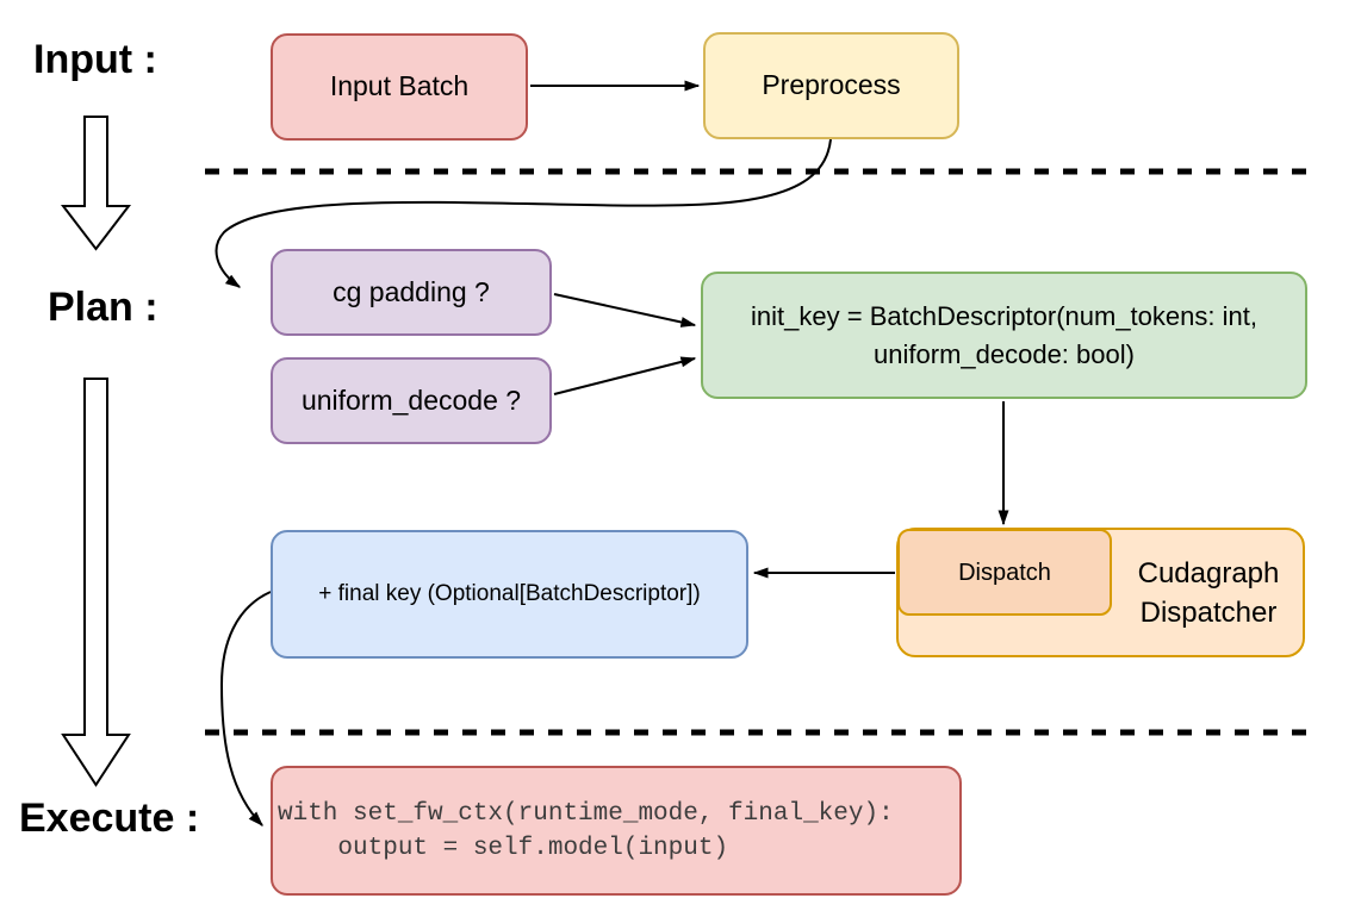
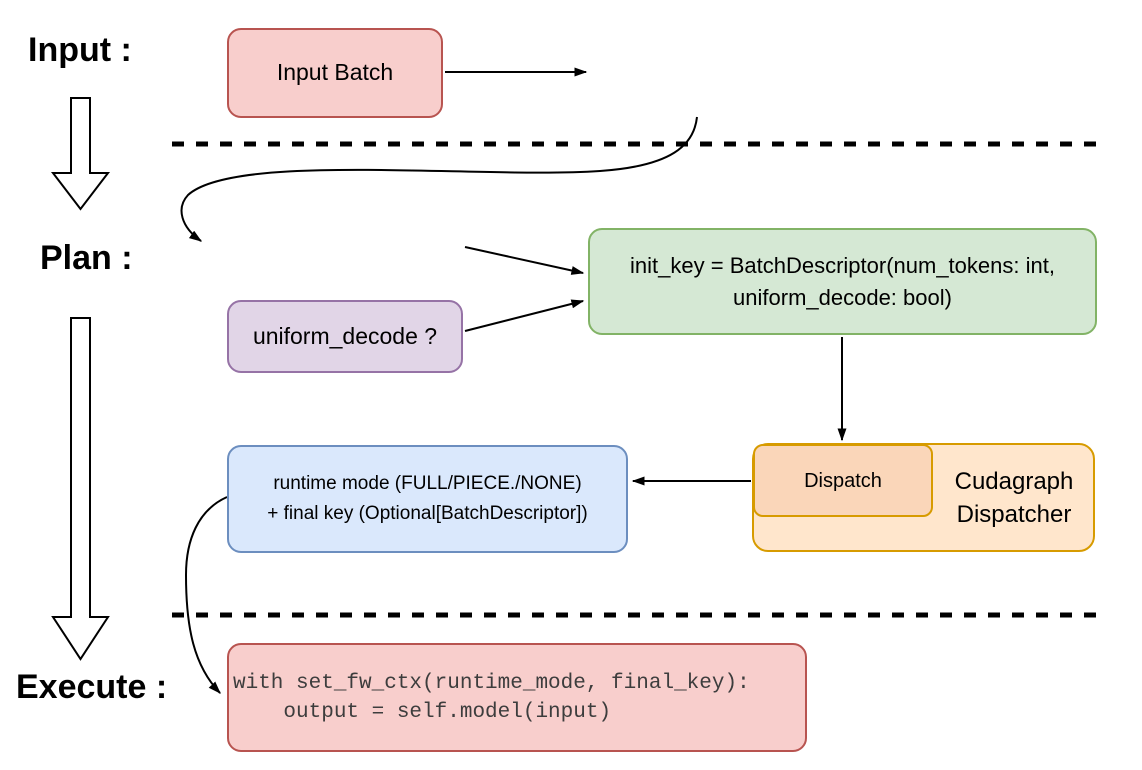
  Input :
  Plan :
  Execute :
  Input Batch
- Preprocess
- cg padding ?
  uniform_decode ?
  init_key = BatchDescriptor(num_tokens: int,
  uniform_decode: bool)
  Dispatch
  Cudagraph
  Dispatcher
+ runtime mode (FULL/PIECE./NONE)
  + final key (Optional[BatchDescriptor])
  with set_fw_ctx(runtime_mode, final_key):
  output = self.model(input)
